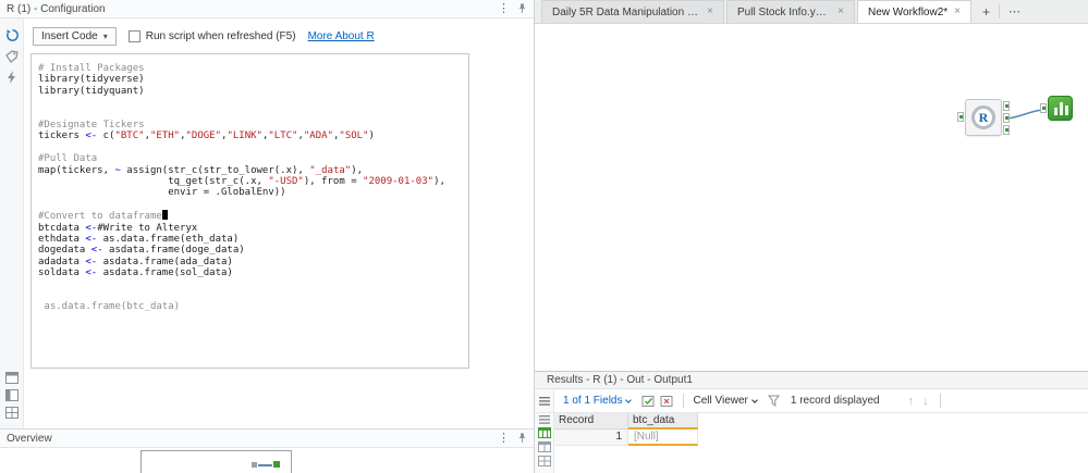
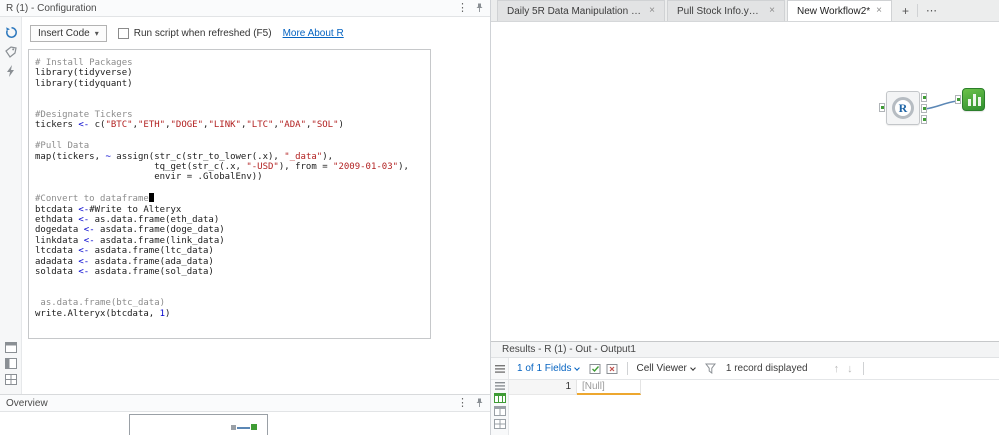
  R (1) - Configuration
  ⋮
  Insert Code
  ▾
  Run script when refreshed (F5)
  More About R
  # Install Packages
  library(tidyverse)
  library(tidyquant)
  #Designate Tickers
  tickers <- c("BTC","ETH","DOGE","LINK","LTC","ADA","SOL")
  #Pull Data
  map(tickers, ~ assign(str_c(str_to_lower(.x), "_data"),
  tq_get(str_c(.x, "-USD"), from = "2009-01-03"),
  envir = .GlobalEnv))
  #Convert to dataframe
  btcdata <-#Write to Alteryx
  ethdata <- as.data.frame(eth_data)
  dogedata <- asdata.frame(doge_data)
+ linkdata <- asdata.frame(link_data)
+ ltcdata <- asdata.frame(ltc_data)
  adadata <- asdata.frame(ada_data)
  soldata <- asdata.frame(sol_data)
  as.data.frame(btc_data)
+ write.Alteryx(btcdata, 1)
  Overview
  ⋮
  Daily 5R Data Manipulation &
  ×
  Pull Stock Info.yxm
  ×
  New Workflow2*
  ×
  +
  ⋯
  R
  Results - R (1) - Out - Output1
  1 of 1 Fields
  Cell Viewer
  1 record displayed
  ↑
  ↓
- Record
- btc_data
  1
  [Null]
